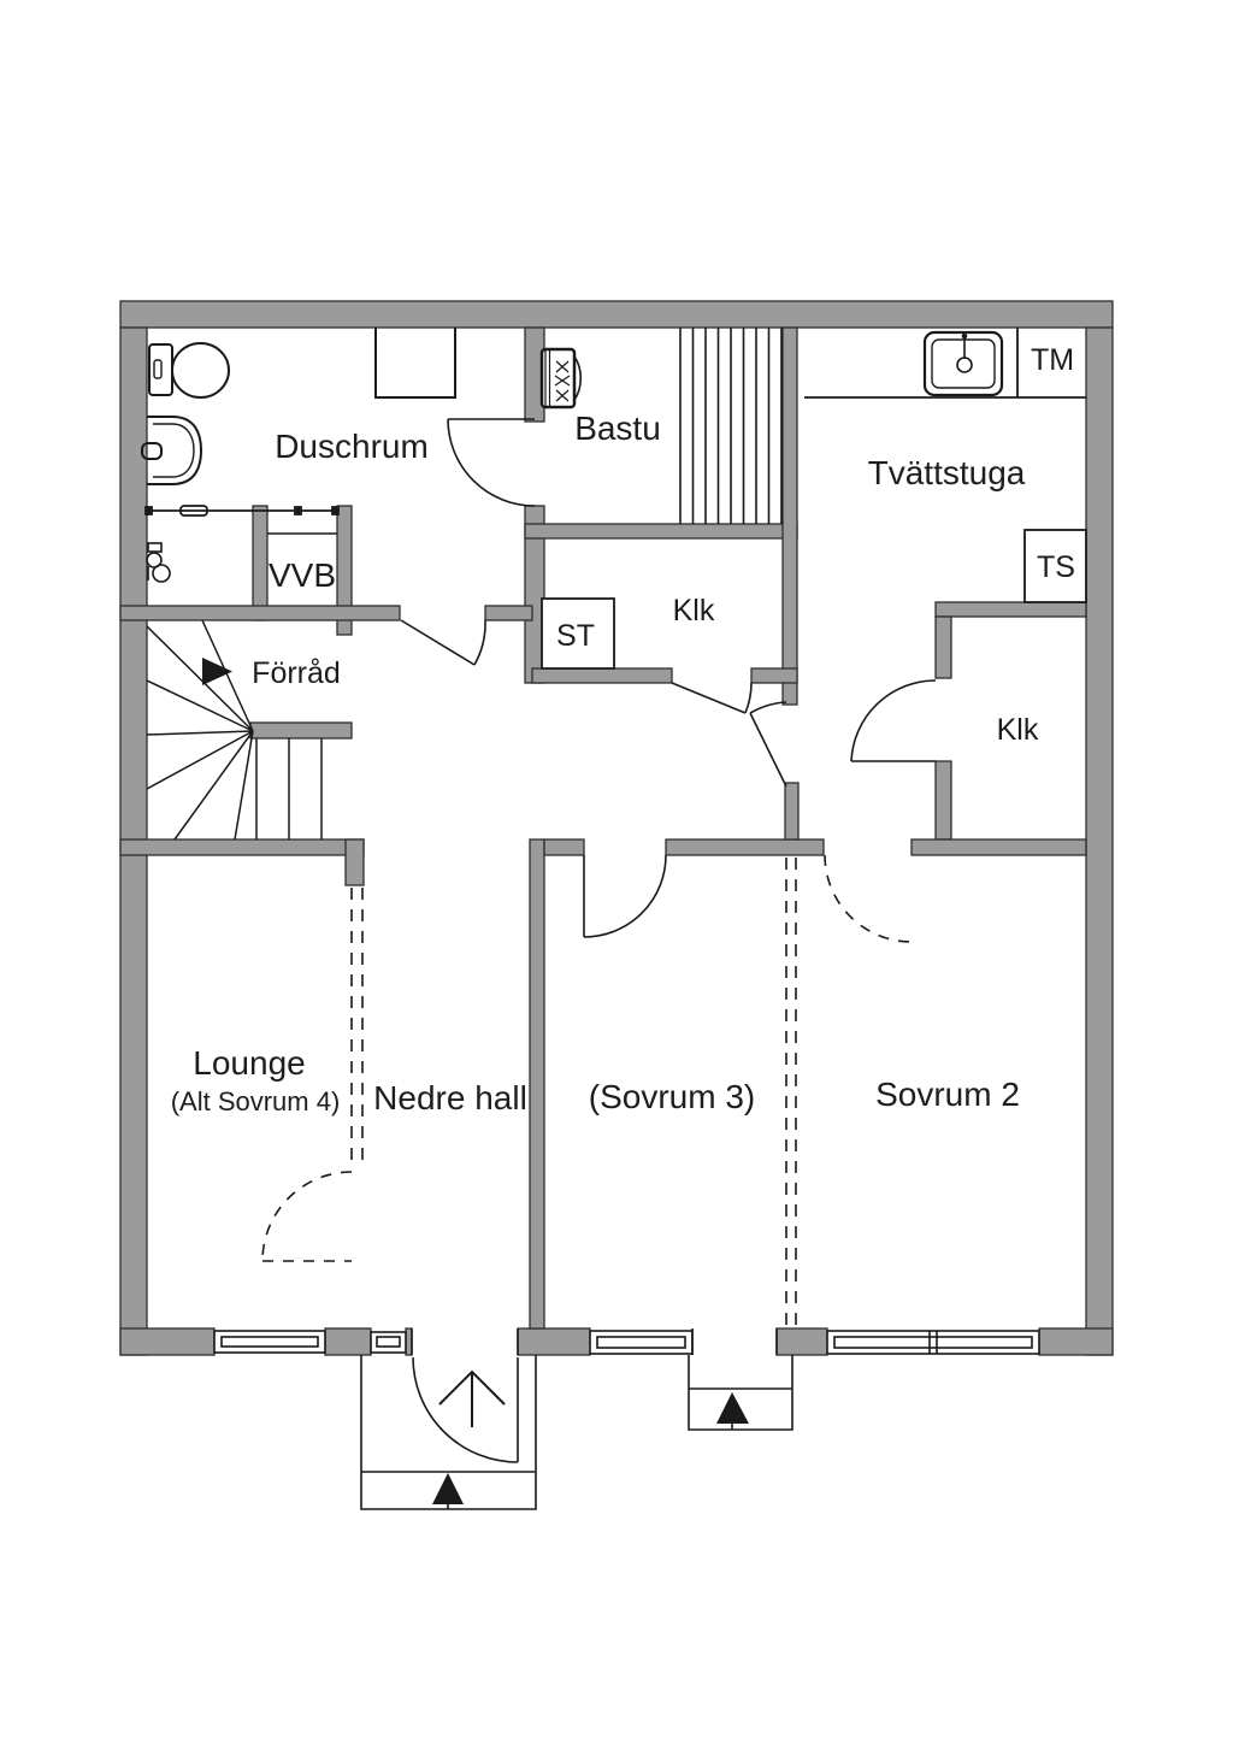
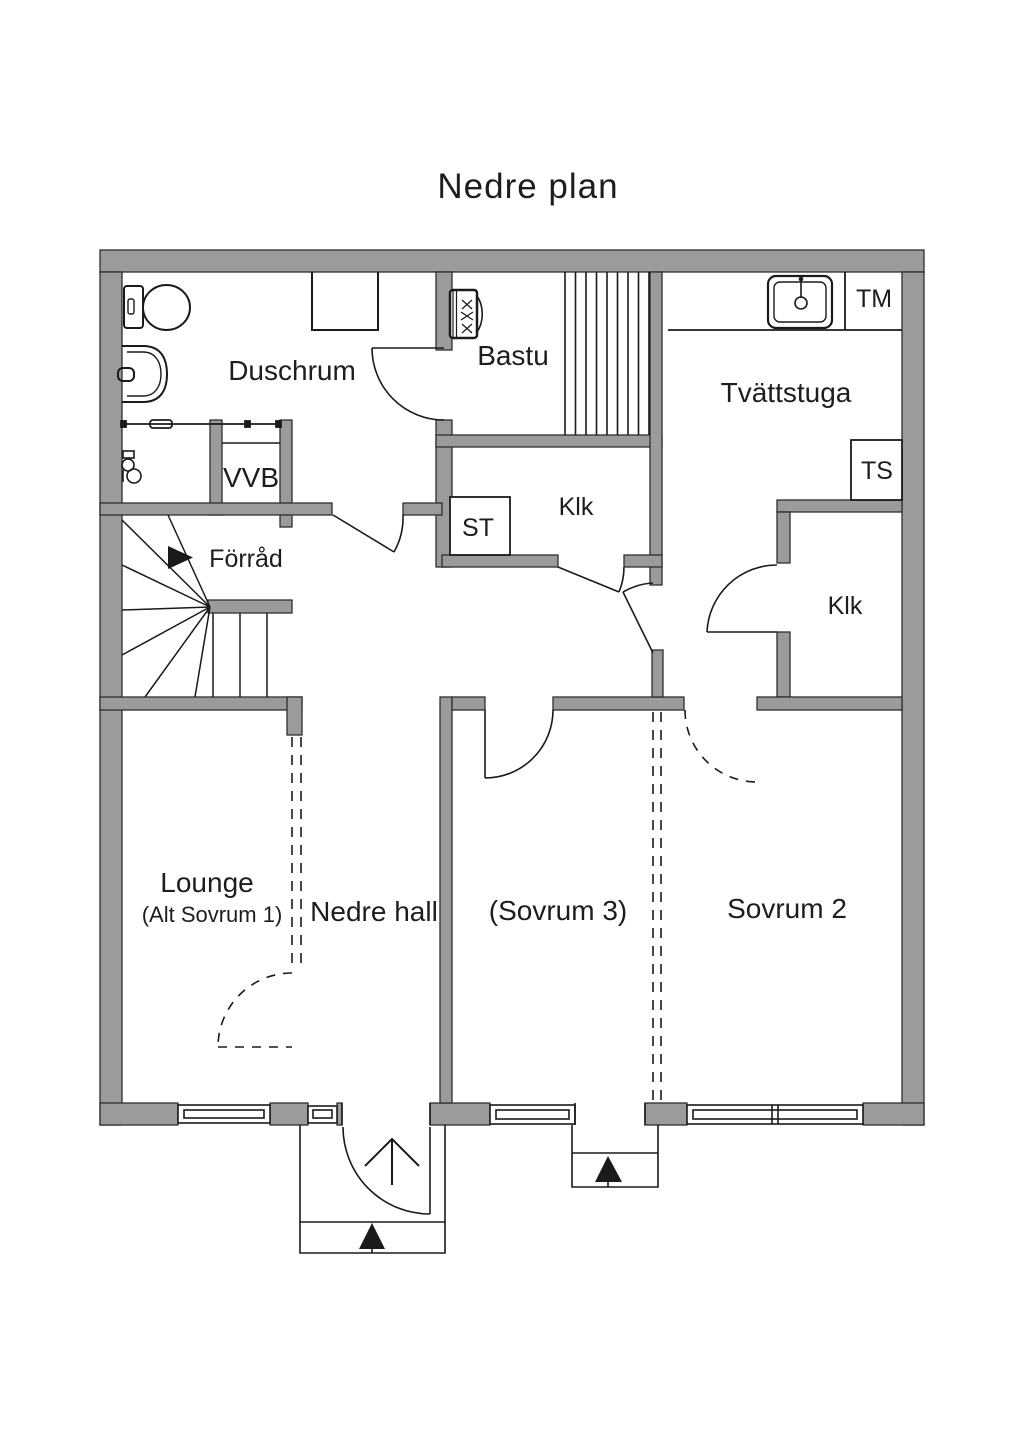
+ Nedre plan
  Duschrum
  Bastu
  Tvättstuga
  TM
  TS
  VVB
  ST
  Klk
  Förråd
  Klk
  Lounge
- (Alt Sovrum 4)
+ (Alt Sovrum 1)
  Nedre hall
  (Sovrum 3)
  Sovrum 2
